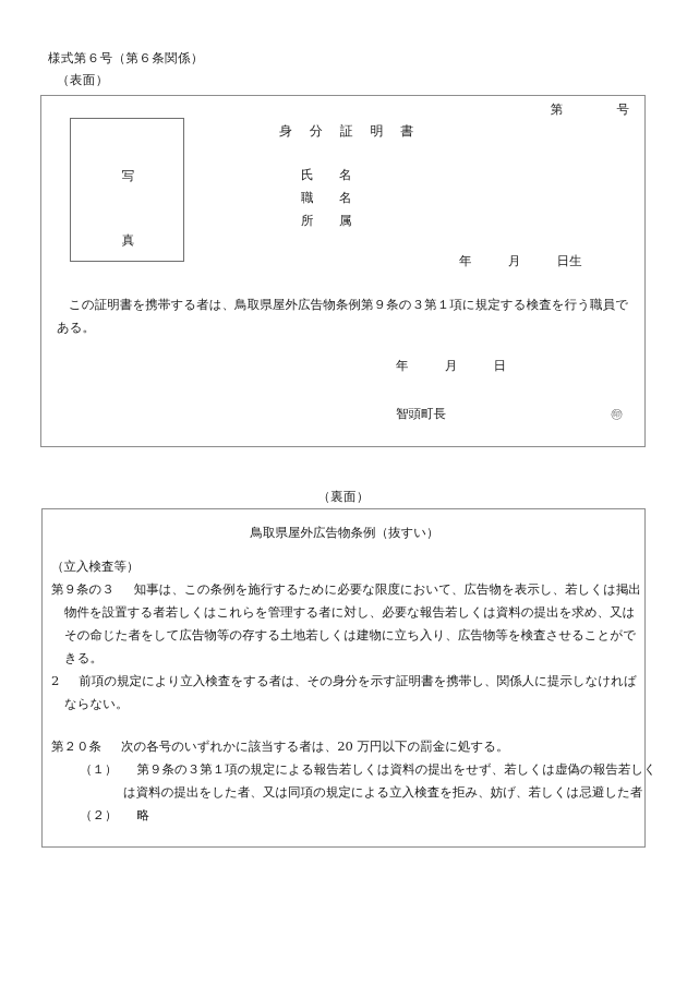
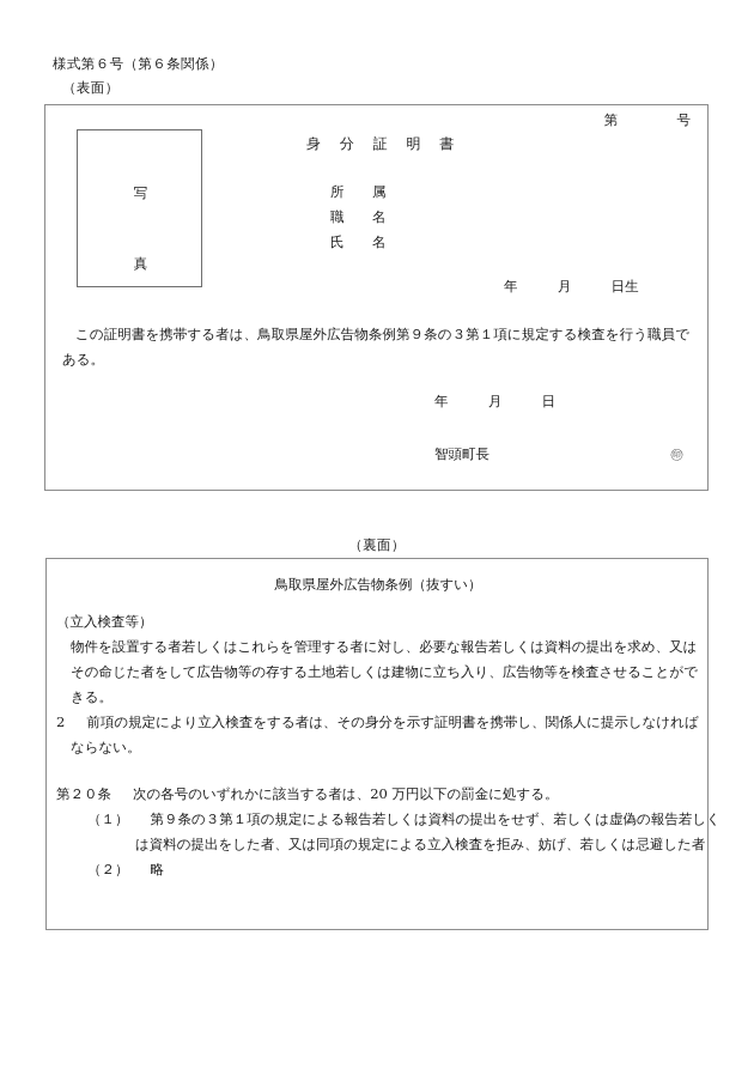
  様式第６号（第６条関係）
  （表面）
  写
  真
  第 号
  身 分 証 明 書
- 氏 名
+ 所 属
  職 名
- 所 属
+ 氏 名
  年 月 日生
  この証明書を携帯する者は、鳥取県屋外広告物条例第９条の３第１項に規定する検査を行う職員である。
  年 月 日
  智頭町長
  ㊞
  （裏面）
  鳥取県屋外広告物条例（抜すい）
  （立入検査等）
- 第９条の３ 知事は、この条例を施行するために必要な限度において、広告物を表示し、若しくは掲出
  物件を設置する者若しくはこれらを管理する者に対し、必要な報告若しくは資料の提出を求め、又は
  その命じた者をして広告物等の存する土地若しくは建物に立ち入り、広告物等を検査させることがで
  きる。
  2 前項の規定により立入検査をする者は、その身分を示す証明書を携帯し、関係人に提示しなければ
  ならない。
  第２０条 次の各号のいずれかに該当する者は、20 万円以下の罰金に処する。
  （１） 第９条の３第１項の規定による報告若しくは資料の提出をせず、若しくは虚偽の報告若しく
  は資料の提出をした者、又は同項の規定による立入検査を拒み、妨げ、若しくは忌避した者
  （２） 略
